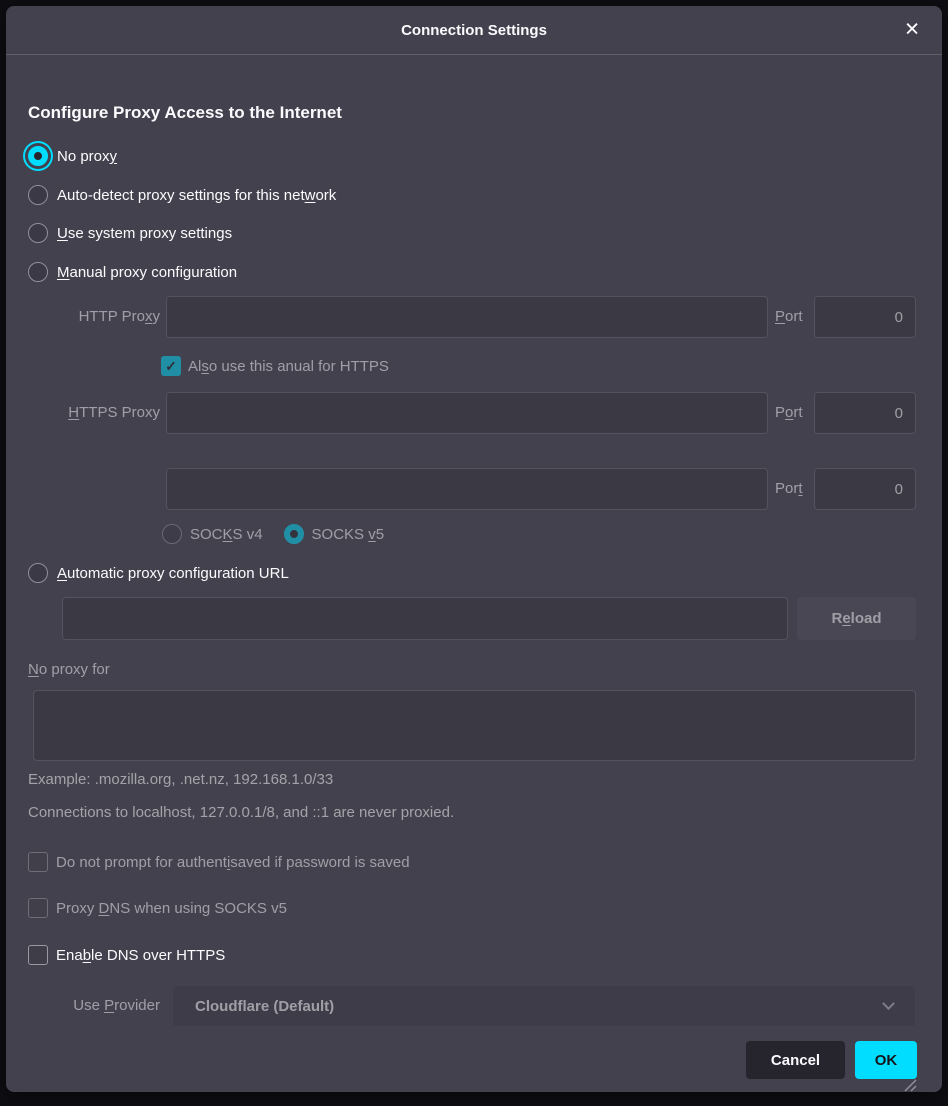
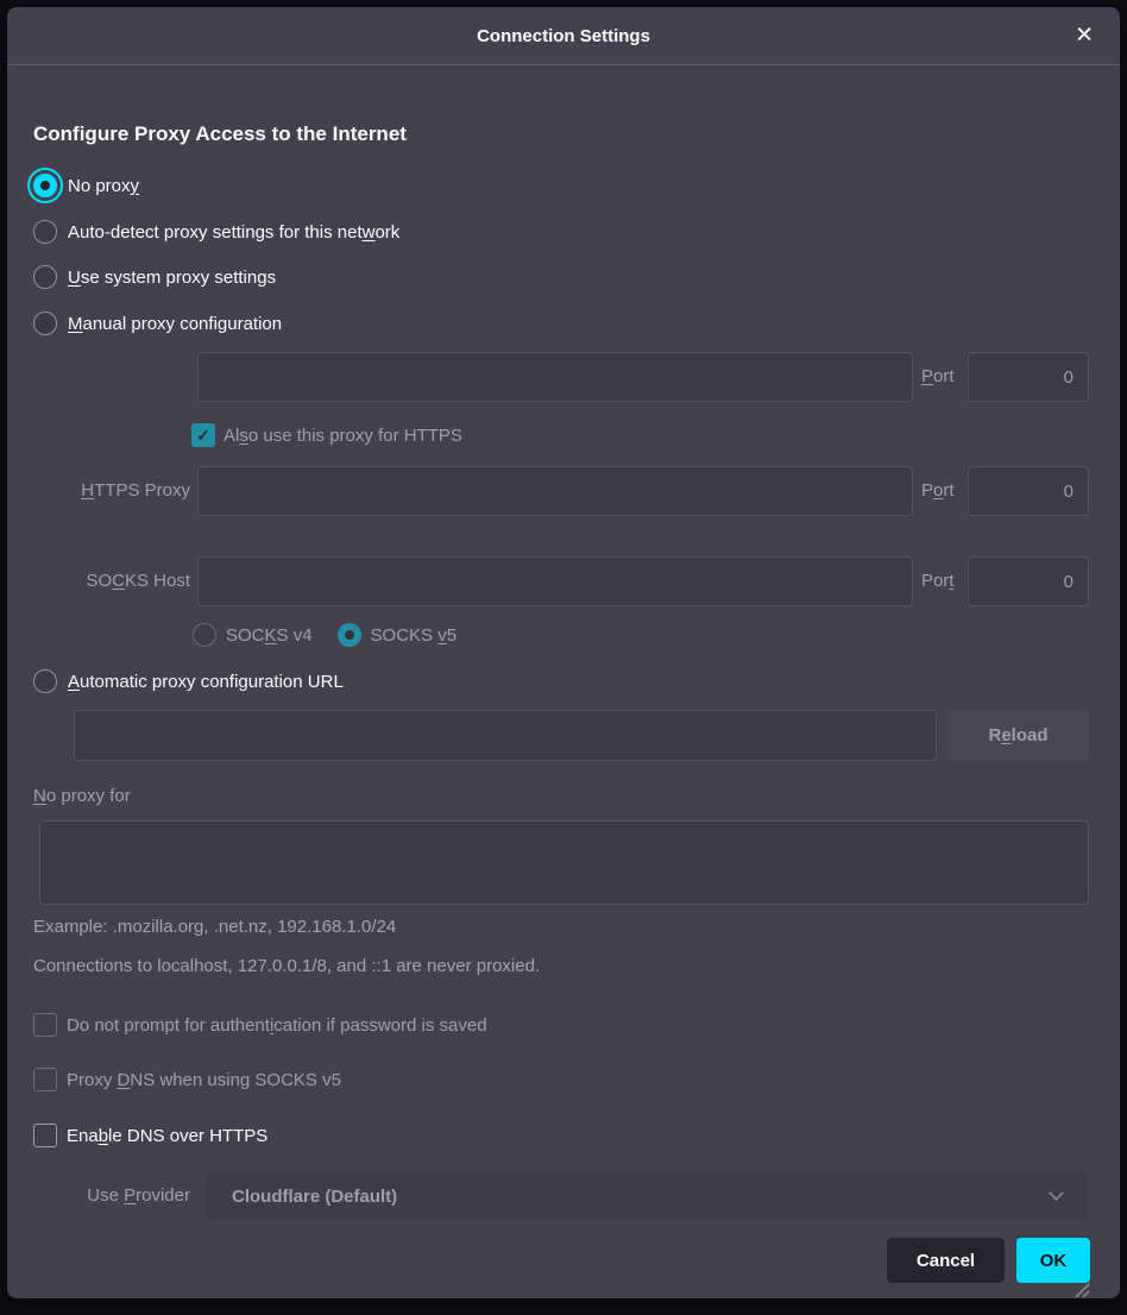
  Connection Settings
  ✕
  Configure Proxy Access to the Internet
  No proxy
  Auto-detect proxy settings for this network
  Use system proxy settings
  Manual proxy configuration
- HTTP Proxy
  Port
  0
  ✓
- Also use this anual for HTTPS
+ Also use this proxy for HTTPS
  HTTPS Proxy
  Port
  0
+ SOCKS Host
  Port
  0
  SOCKS v4
  SOCKS v5
  Automatic proxy configuration URL
  Reload
  No proxy for
- Example: .mozilla.org, .net.nz, 192.168.1.0/33
+ Example: .mozilla.org, .net.nz, 192.168.1.0/24
  Connections to localhost, 127.0.0.1/8, and ::1 are never proxied.
- Do not prompt for authentisaved if password is saved
+ Do not prompt for authentication if password is saved
  Proxy DNS when using SOCKS v5
  Enable DNS over HTTPS
  Use Provider
  Cloudflare (Default)
  Cancel
  OK
